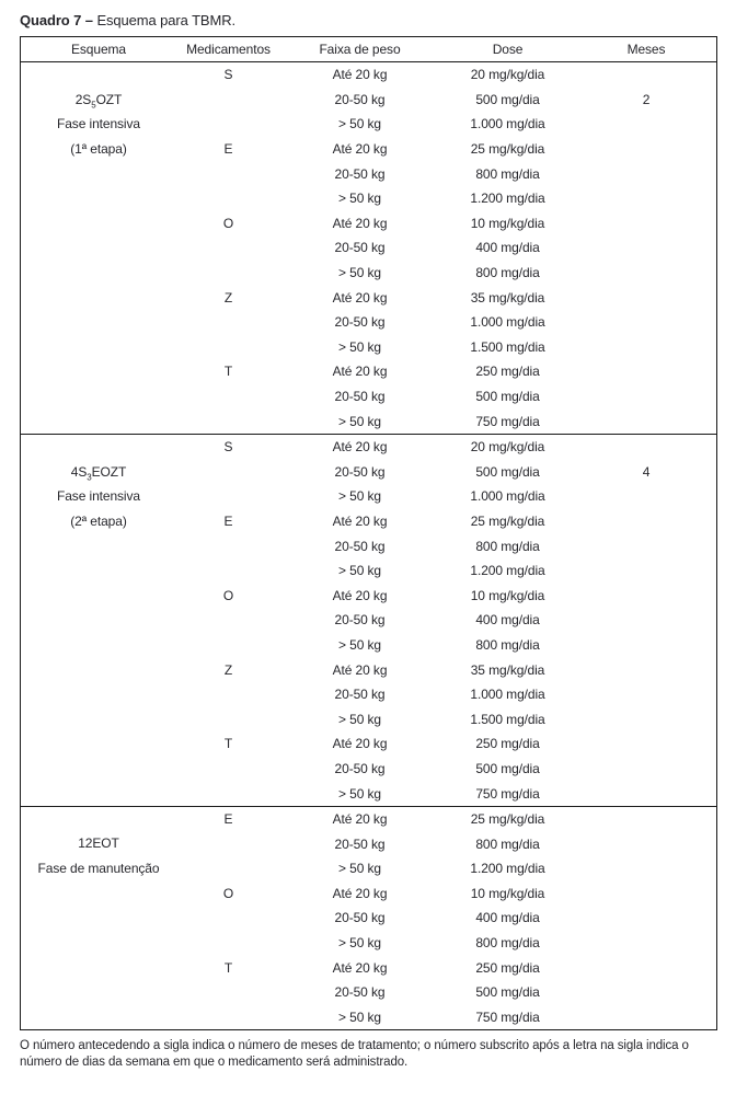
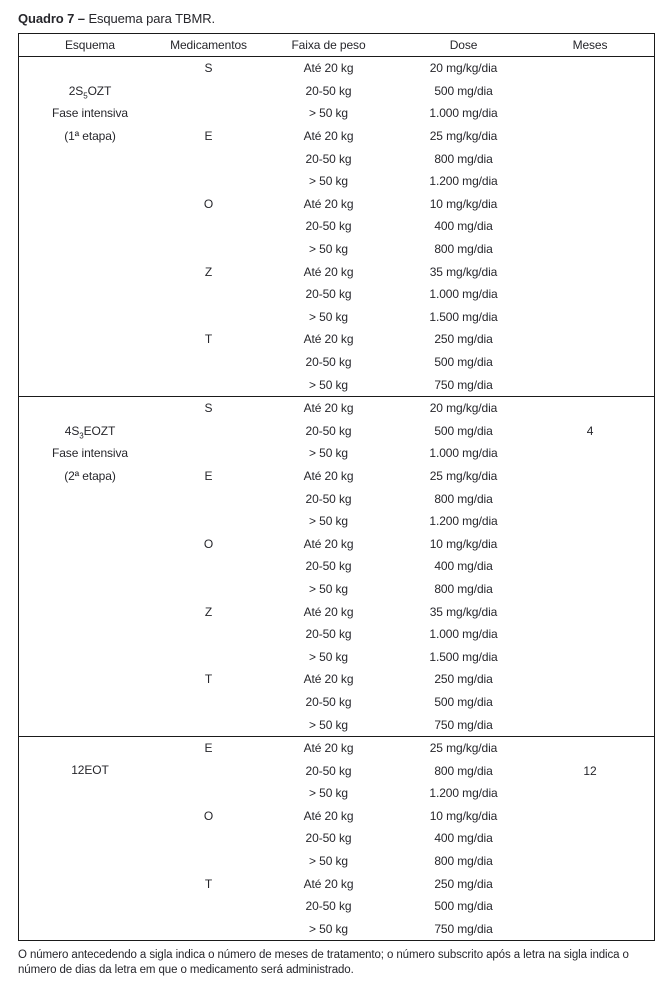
  Quadro 7 – Esquema para TBMR.
  Esquema
  Medicamentos
  Faixa de peso
  Dose
  Meses
  2S5OZT
  Fase intensiva
  (1ª etapa)
  S
  Até 20 kg
  20 mg/kg/dia
  20-50 kg
  500 mg/dia
  > 50 kg
  1.000 mg/dia
  E
  Até 20 kg
  25 mg/kg/dia
  20-50 kg
  800 mg/dia
  > 50 kg
  1.200 mg/dia
  O
  Até 20 kg
  10 mg/kg/dia
  20-50 kg
  400 mg/dia
  > 50 kg
  800 mg/dia
  Z
  Até 20 kg
  35 mg/kg/dia
  20-50 kg
  1.000 mg/dia
  > 50 kg
  1.500 mg/dia
  T
  Até 20 kg
  250 mg/dia
  20-50 kg
  500 mg/dia
  > 50 kg
  750 mg/dia
- 2
  4S3EOZT
  Fase intensiva
  (2ª etapa)
  S
  Até 20 kg
  20 mg/kg/dia
  20-50 kg
  500 mg/dia
  > 50 kg
  1.000 mg/dia
  E
  Até 20 kg
  25 mg/kg/dia
  20-50 kg
  800 mg/dia
  > 50 kg
  1.200 mg/dia
  O
  Até 20 kg
  10 mg/kg/dia
  20-50 kg
  400 mg/dia
  > 50 kg
  800 mg/dia
  Z
  Até 20 kg
  35 mg/kg/dia
  20-50 kg
  1.000 mg/dia
  > 50 kg
  1.500 mg/dia
  T
  Até 20 kg
  250 mg/dia
  20-50 kg
  500 mg/dia
  > 50 kg
  750 mg/dia
  4
  12EOT
- Fase de manutenção
  E
  Até 20 kg
  25 mg/kg/dia
  20-50 kg
  800 mg/dia
  > 50 kg
  1.200 mg/dia
  O
  Até 20 kg
  10 mg/kg/dia
  20-50 kg
  400 mg/dia
  > 50 kg
  800 mg/dia
  T
  Até 20 kg
  250 mg/dia
  20-50 kg
  500 mg/dia
  > 50 kg
  750 mg/dia
+ 12
- O número antecedendo a sigla indica o número de meses de tratamento; o número subscrito após a letra na sigla indica o número de dias da semana em que o medicamento será administrado.
+ O número antecedendo a sigla indica o número de meses de tratamento; o número subscrito após a letra na sigla indica o número de dias da letra em que o medicamento será administrado.
